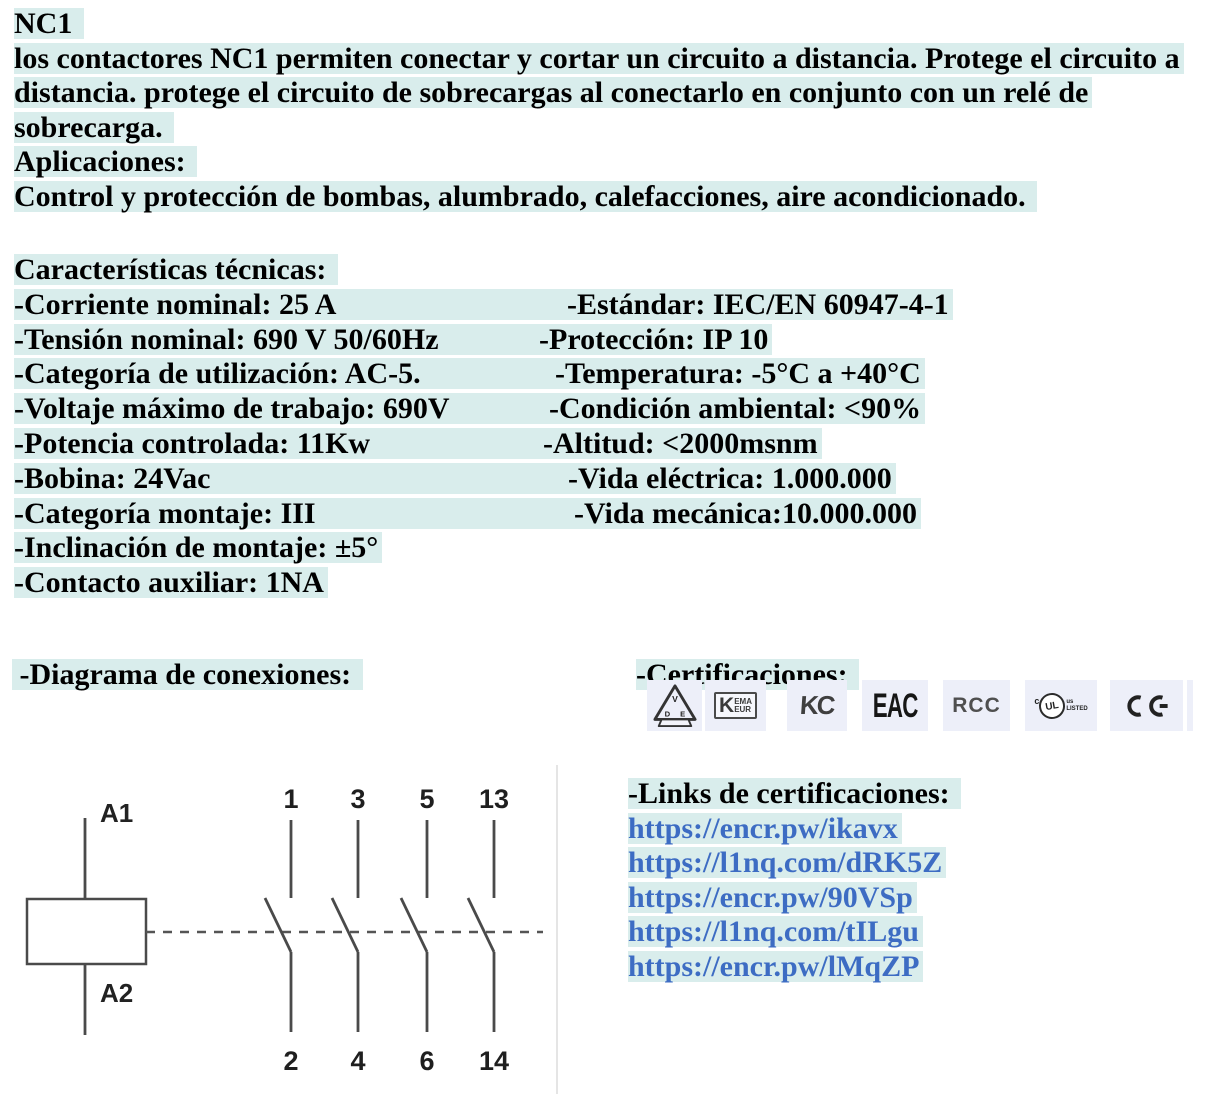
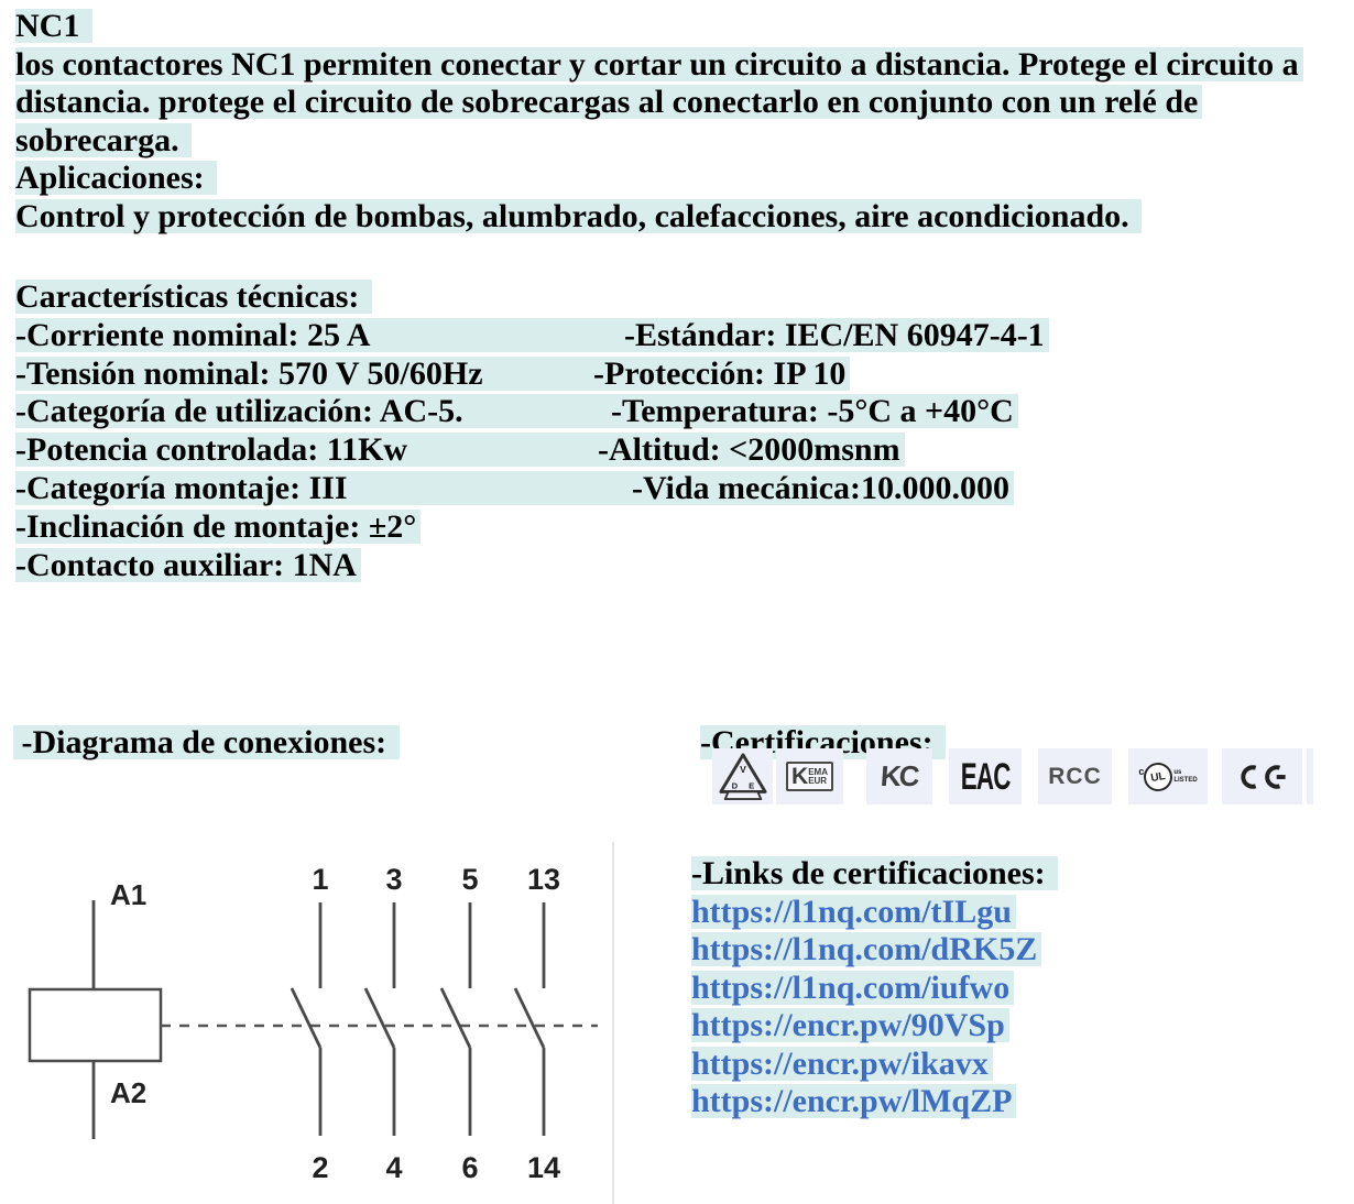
  NC1
  los contactores NC1 permiten conectar y cortar un circuito a distancia. Protege el circuito a
  distancia. protege el circuito de sobrecargas al conectarlo en conjunto con un relé de
  sobrecarga.
  Aplicaciones:
  Control y protección de bombas, alumbrado, calefacciones, aire acondicionado.
  Características técnicas:
  -Corriente nominal: 25 A -Estándar: IEC/EN 60947-4-1
- -Tensión nominal: 690 V 50/60Hz -Protección: IP 10
+ -Tensión nominal: 570 V 50/60Hz -Protección: IP 10
  -Categoría de utilización: AC-5. -Temperatura: -5°C a +40°C
- -Voltaje máximo de trabajo: 690V -Condición ambiental: <90%
  -Potencia controlada: 11Kw -Altitud: <2000msnm
- -Bobina: 24Vac -Vida eléctrica: 1.000.000
  -Categoría montaje: III -Vida mecánica:10.000.000
- -Inclinación de montaje: ±5°
+ -Inclinación de montaje: ±2°
  -Contacto auxiliar: 1NA
  -Diagrama de conexiones:
  -Certificaciones:
  V
  D
  E
  K
  EMA
  EUR
  EAC
  RCC
  c
  -Links de certificaciones:
- https://encr.pw/ikavx
+ https://l1nq.com/tILgu
  https://l1nq.com/dRK5Z
+ https://l1nq.com/iufwo
  https://encr.pw/90VSp
- https://l1nq.com/tILgu
+ https://encr.pw/ikavx
  https://encr.pw/lMqZP
  A1
  A2
  1
  2
  3
  4
  5
  6
  13
  14
